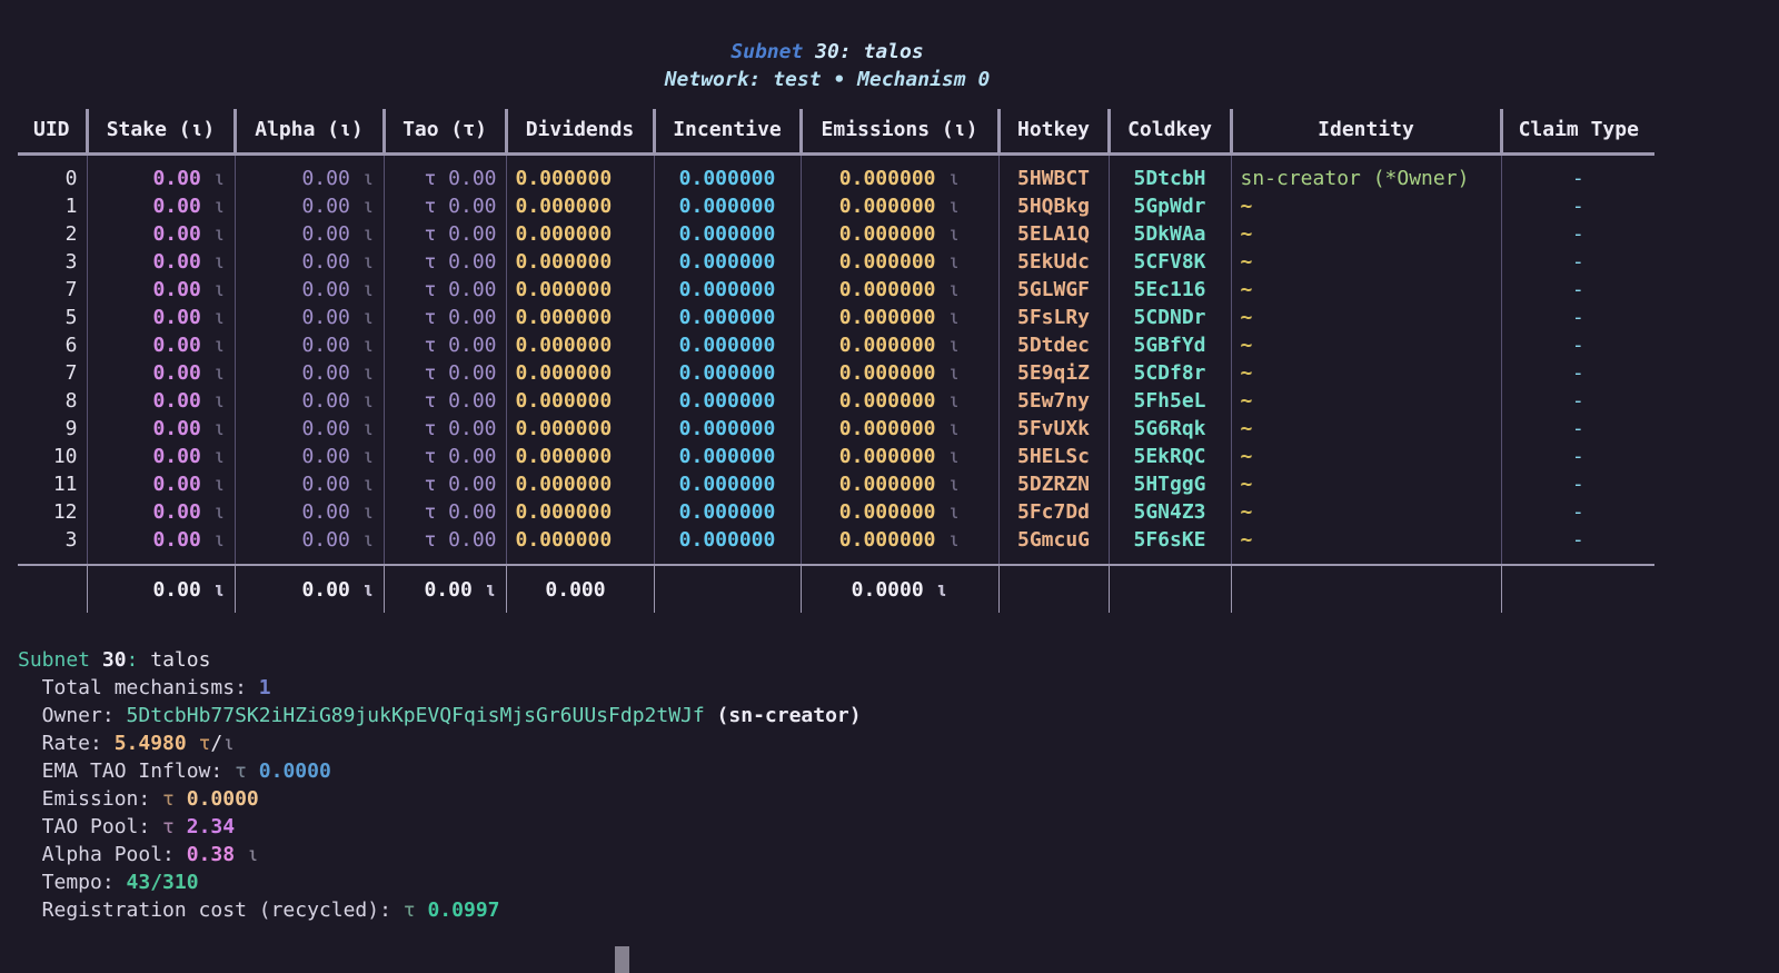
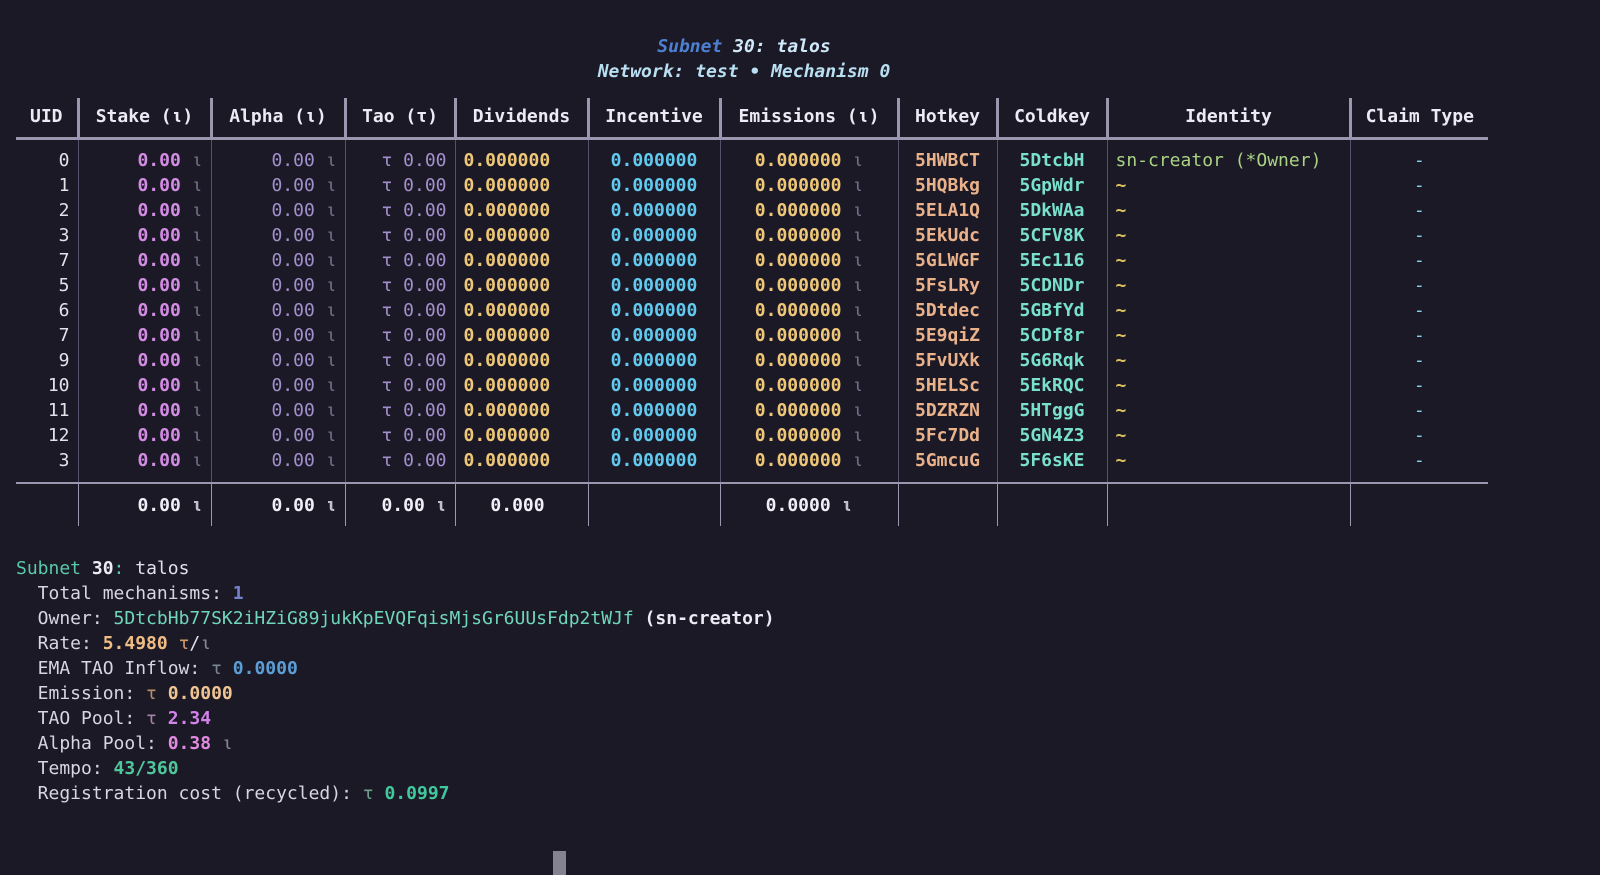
  Subnet 30: talos
  Network: test • Mechanism 0
  UID	Stake (ι)	Alpha (ι)	Tao (τ)	Dividends	Incentive	Emissions (ι)	Hotkey	Coldkey	Identity	Claim Type
  0	0.00 ι	0.00 ι	τ 0.00	0.000000	0.000000	0.000000 ι	5HWBCT	5DtcbH	sn-creator (*Owner)	-
  1	0.00 ι	0.00 ι	τ 0.00	0.000000	0.000000	0.000000 ι	5HQBkg	5GpWdr	~	-
  2	0.00 ι	0.00 ι	τ 0.00	0.000000	0.000000	0.000000 ι	5ELA1Q	5DkWAa	~	-
  3	0.00 ι	0.00 ι	τ 0.00	0.000000	0.000000	0.000000 ι	5EkUdc	5CFV8K	~	-
  7	0.00 ι	0.00 ι	τ 0.00	0.000000	0.000000	0.000000 ι	5GLWGF	5Ec116	~	-
  5	0.00 ι	0.00 ι	τ 0.00	0.000000	0.000000	0.000000 ι	5FsLRy	5CDNDr	~	-
  6	0.00 ι	0.00 ι	τ 0.00	0.000000	0.000000	0.000000 ι	5Dtdec	5GBfYd	~	-
  7	0.00 ι	0.00 ι	τ 0.00	0.000000	0.000000	0.000000 ι	5E9qiZ	5CDf8r	~	-
- 8	0.00 ι	0.00 ι	τ 0.00	0.000000	0.000000	0.000000 ι	5Ew7ny	5Fh5eL	~	-
  9	0.00 ι	0.00 ι	τ 0.00	0.000000	0.000000	0.000000 ι	5FvUXk	5G6Rqk	~	-
  10	0.00 ι	0.00 ι	τ 0.00	0.000000	0.000000	0.000000 ι	5HELSc	5EkRQC	~	-
  11	0.00 ι	0.00 ι	τ 0.00	0.000000	0.000000	0.000000 ι	5DZRZN	5HTggG	~	-
  12	0.00 ι	0.00 ι	τ 0.00	0.000000	0.000000	0.000000 ι	5Fc7Dd	5GN4Z3	~	-
  3	0.00 ι	0.00 ι	τ 0.00	0.000000	0.000000	0.000000 ι	5GmcuG	5F6sKE	~	-
  	0.00 ι	0.00 ι	0.00 ι	0.000		0.0000 ι
  Subnet 30: talos
  Total mechanisms: 1
  Owner: 5DtcbHb77SK2iHZiG89jukKpEVQFqisMjsGr6UUsFdp2tWJf (sn-creator)
  Rate: 5.4980 τ/ι
  EMA TAO Inflow: τ 0.0000
  Emission: τ 0.0000
  TAO Pool: τ 2.34
  Alpha Pool: 0.38 ι
- Tempo: 43/310
+ Tempo: 43/360
  Registration cost (recycled): τ 0.0997
